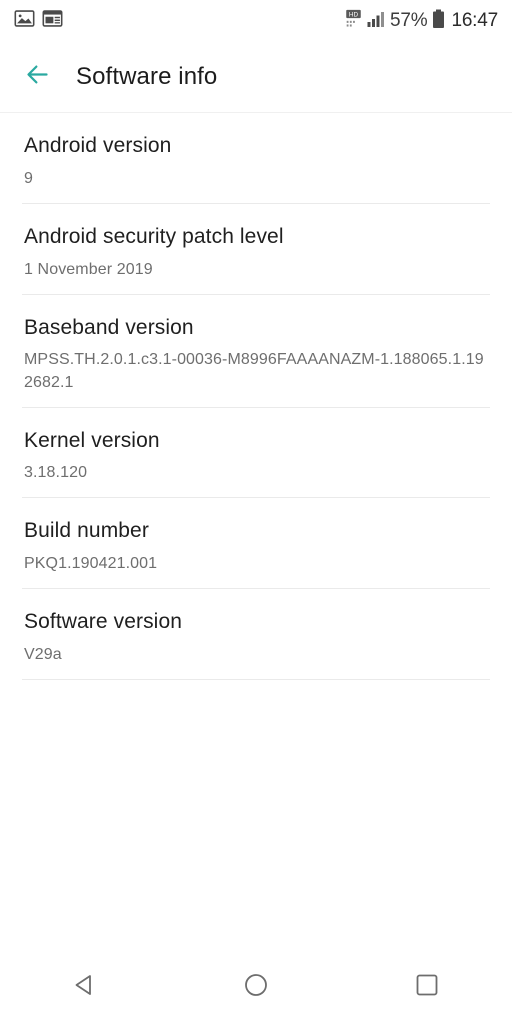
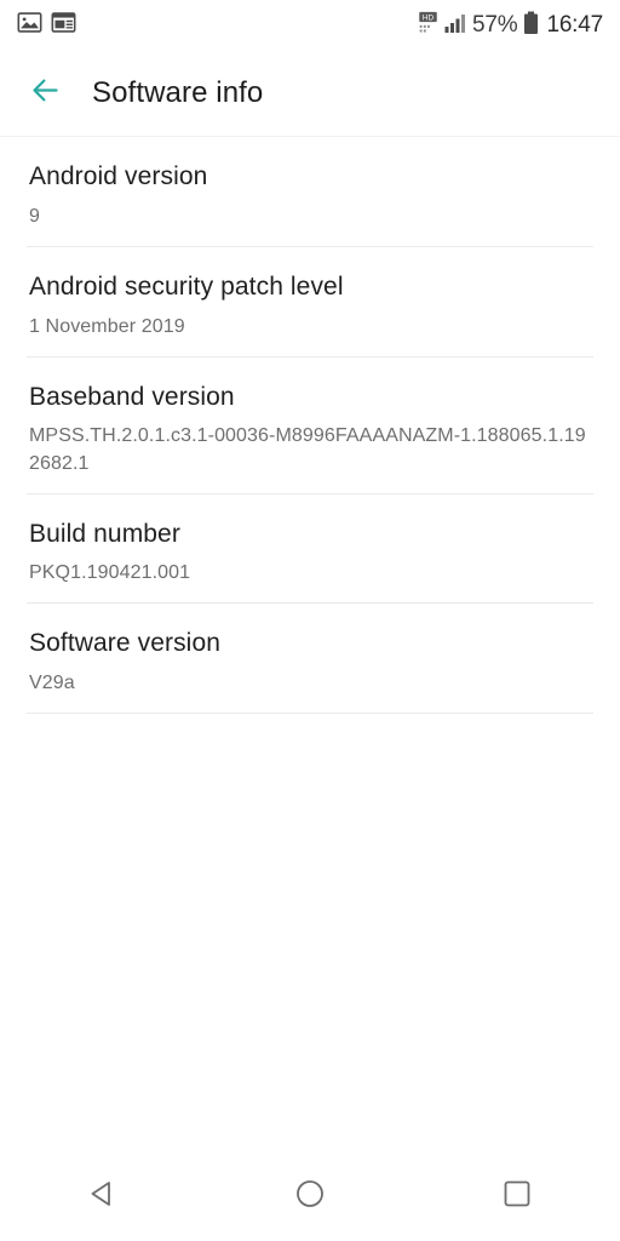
  57%
  16:47
  Software info
  Android version
  9
  Android security patch level
  1 November 2019
  Baseband version
  MPSS.TH.2.0.1.c3.1-00036-M8996FAAAANAZM-1.188065.1.192682.1
- Kernel version
- 3.18.120
  Build number
  PKQ1.190421.001
  Software version
  V29a
